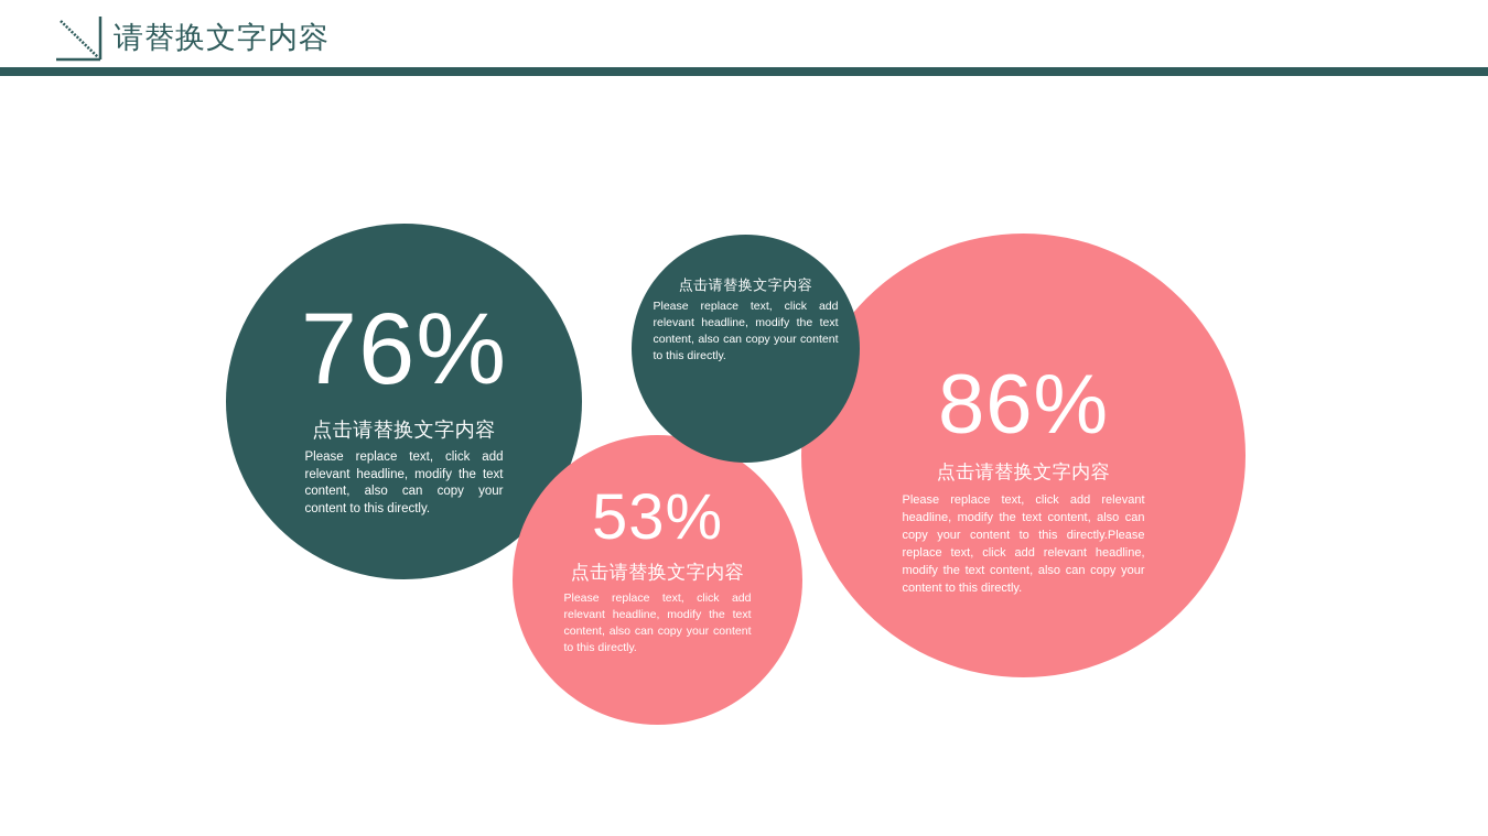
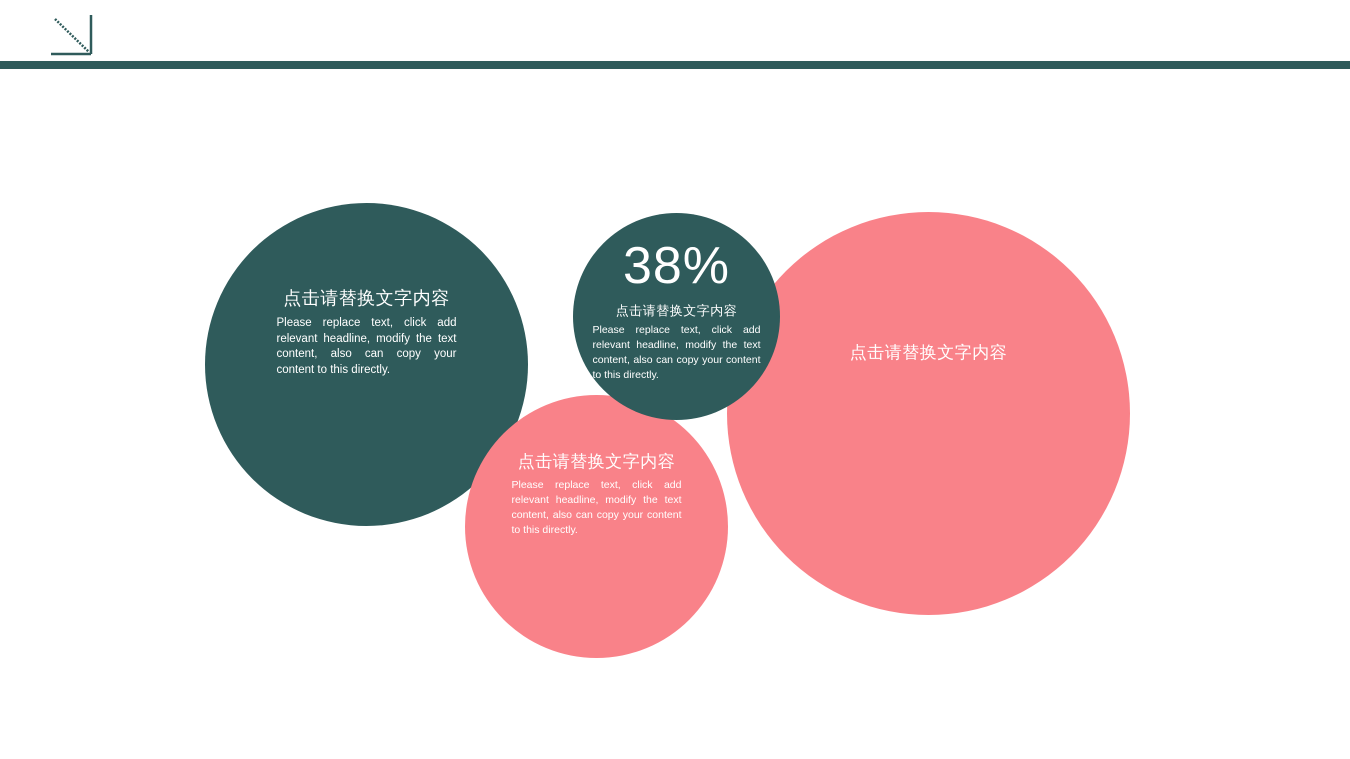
- 请替换文字内容
- 86%
  点击请替换文字内容
- Please replace text, click add relevant headline, modify the text content, also can copy your content to this directly.Please replace text, click add relevant headline, modify the text content, also can copy your content to this directly.
- 76%
  点击请替换文字内容
  Please replace text, click add relevant headline, modify the text content, also can copy your content to this directly.
- 53%
  点击请替换文字内容
  Please replace text, click add relevant headline, modify the text content, also can copy your content to this directly.
+ 38%
  点击请替换文字内容
  Please replace text, click add relevant headline, modify the text content, also can copy your content to this directly.
